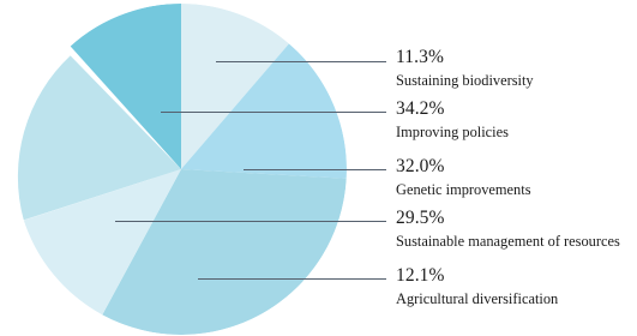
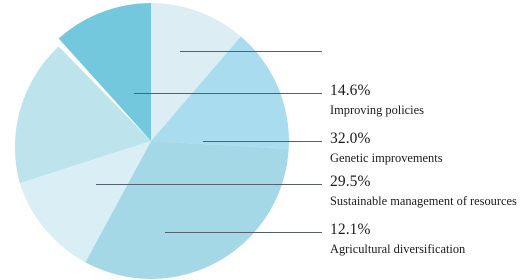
- 11.3%
- Sustaining biodiversity
- 34.2%
+ 14.6%
  Improving policies
  32.0%
  Genetic improvements
  29.5%
  Sustainable management of resources
  12.1%
  Agricultural diversification
